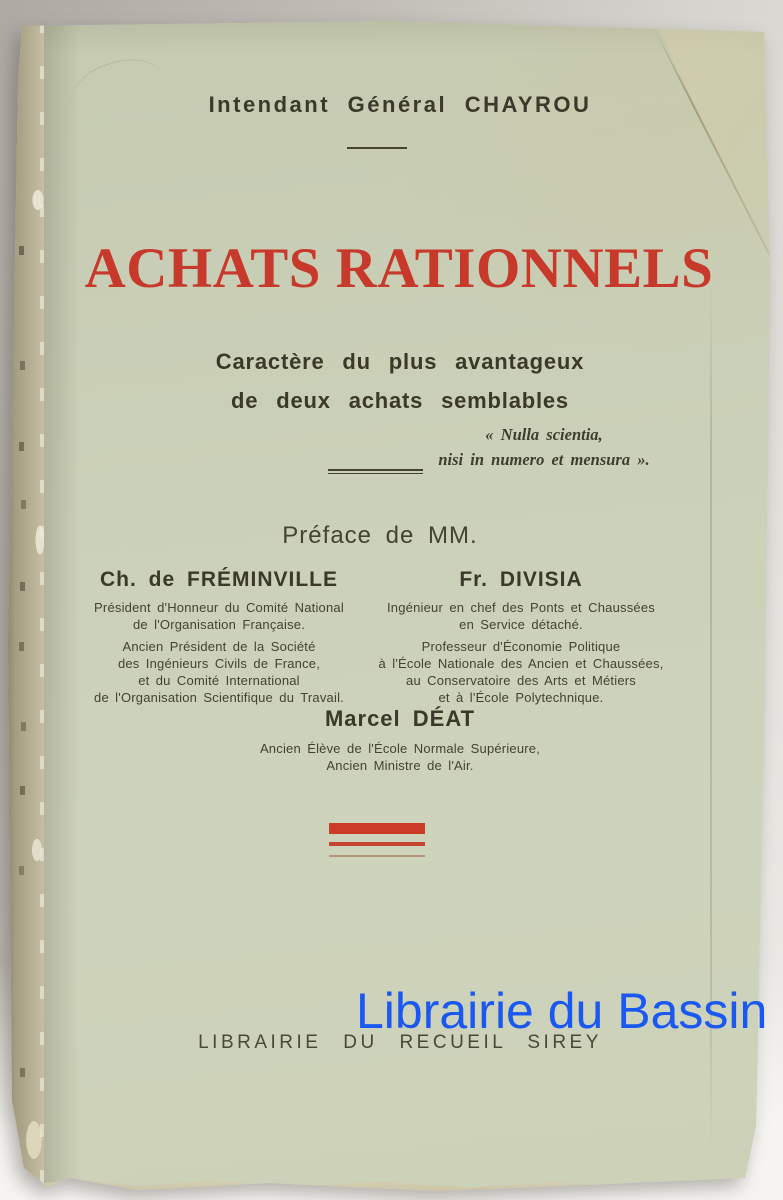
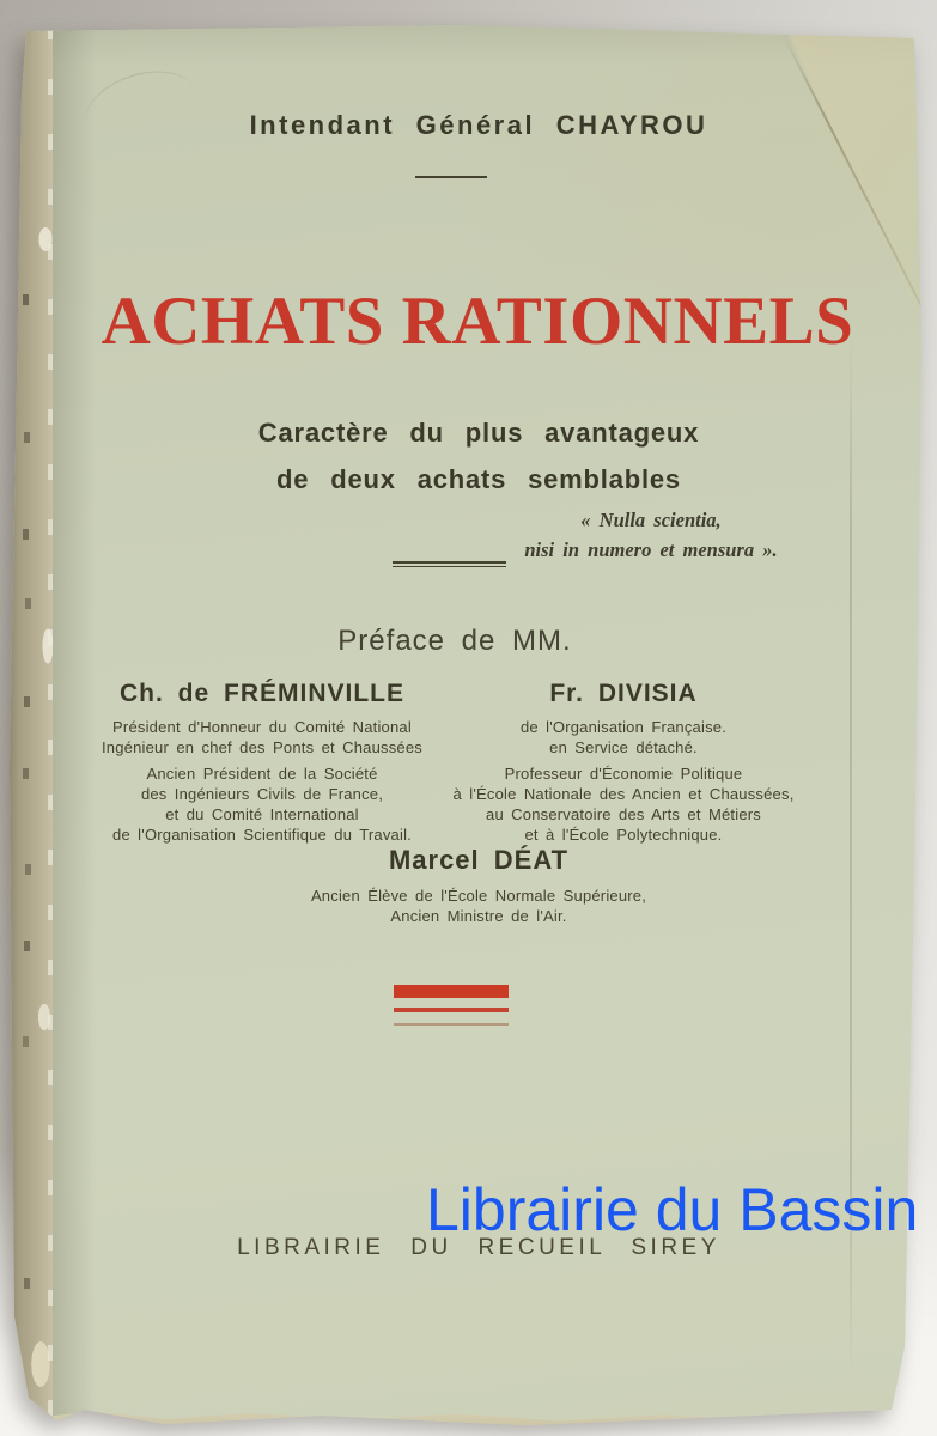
  Intendant Général CHAYROU
  ACHATS RATIONNELS
  Caractère du plus avantageux
  de deux achats semblables
  « Nulla scientia,
  nisi in numero et mensura ».
  Préface de MM.
  Ch. de FRÉMINVILLE
  Président d'Honneur du Comité National
- de l'Organisation Française.
+ Ingénieur en chef des Ponts et Chaussées
  Ancien Président de la Société
  des Ingénieurs Civils de France,
  et du Comité International
  de l'Organisation Scientifique du Travail.
  Fr. DIVISIA
- Ingénieur en chef des Ponts et Chaussées
+ de l'Organisation Française.
  en Service détaché.
  Professeur d'Économie Politique
  à l'École Nationale des Ancien et Chaussées,
  au Conservatoire des Arts et Métiers
  et à l'École Polytechnique.
  Marcel DÉAT
  Ancien Élève de l'École Normale Supérieure,
  Ancien Ministre de l'Air.
  LIBRAIRIE DU RECUEIL SIREY
  Librairie du Bassin
